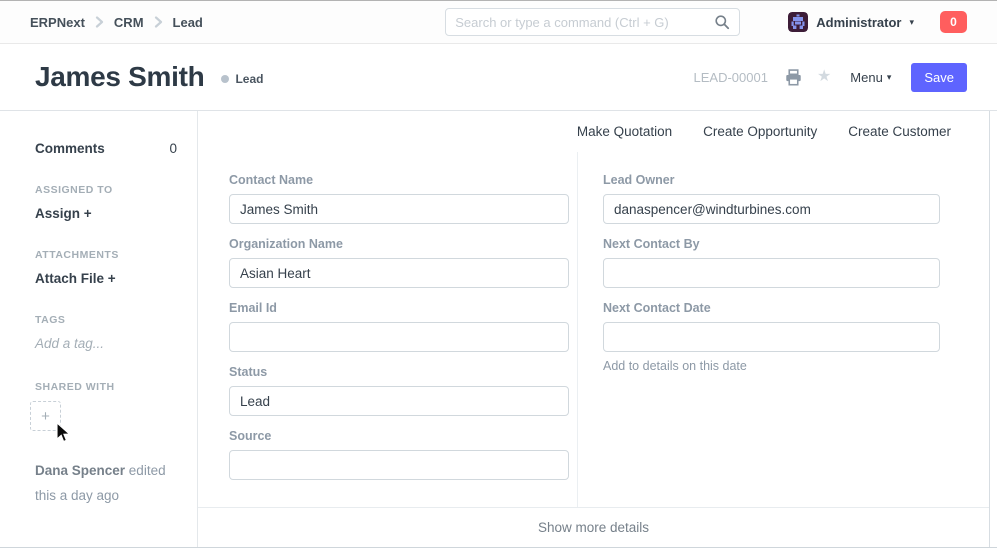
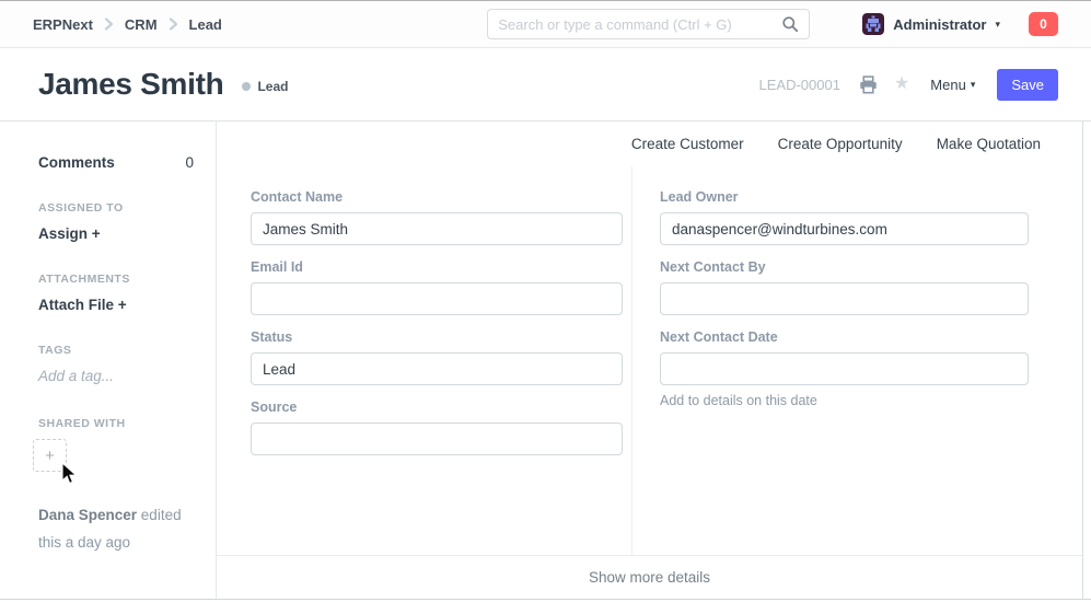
  ERPNext
  CRM
  Lead
  Search or type a command (Ctrl + G)
  Administrator
  ▾
  0
  James Smith
  Lead
  LEAD-00001
  ★
  Menu
  ▾
  Save
  Comments
  0
  ASSIGNED TO
  Assign +
  ATTACHMENTS
  Attach File +
  TAGS
  Add a tag...
  SHARED WITH
  +
  Dana Spencer edited this a day ago
- Make Quotation
+ Create Customer
  Create Opportunity
- Create Customer
+ Make Quotation
  Contact Name
  James Smith
- Organization Name
- Asian Heart
  Email Id
  Status
  Lead
  Source
  Lead Owner
  danaspencer@windturbines.com
  Next Contact By
  Next Contact Date
  Add to details on this date
  Show more details
